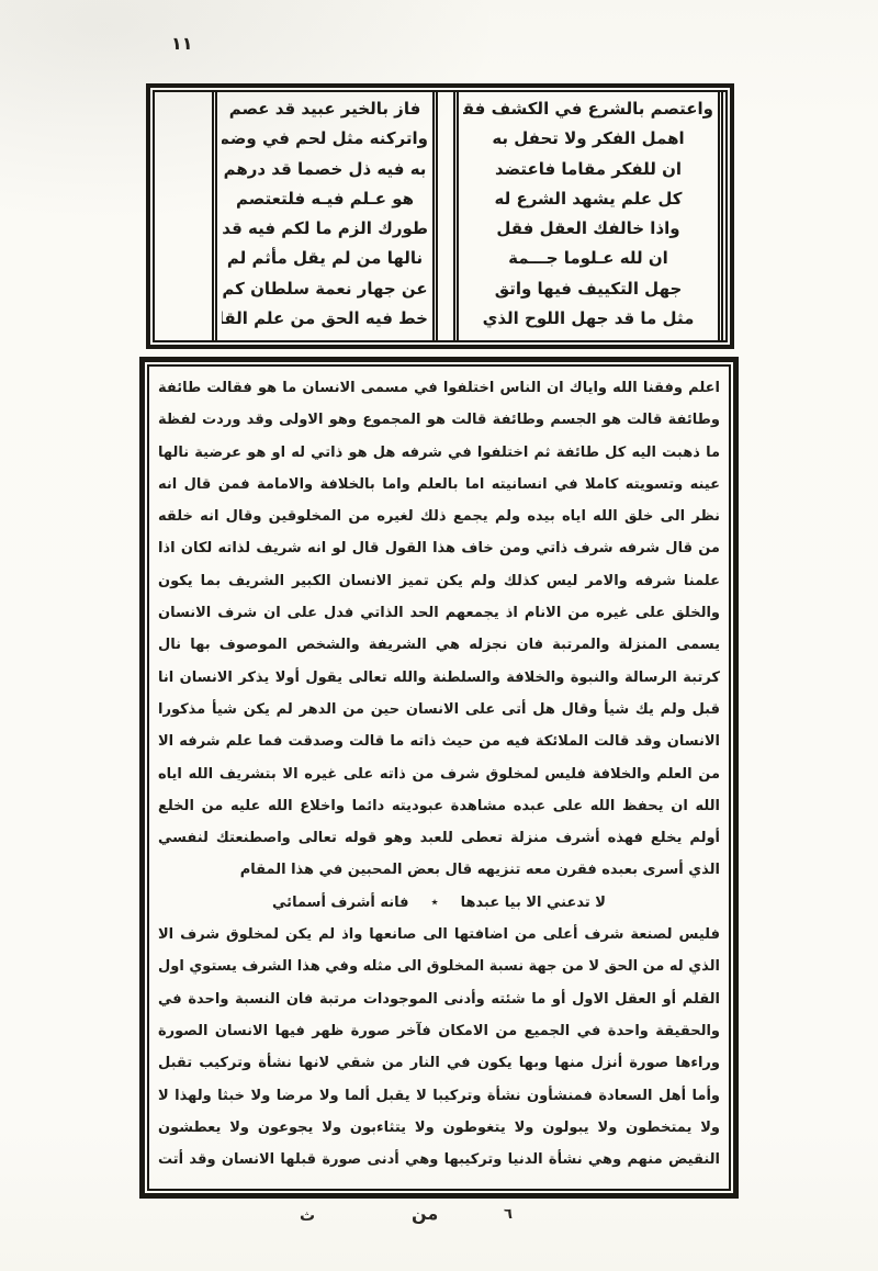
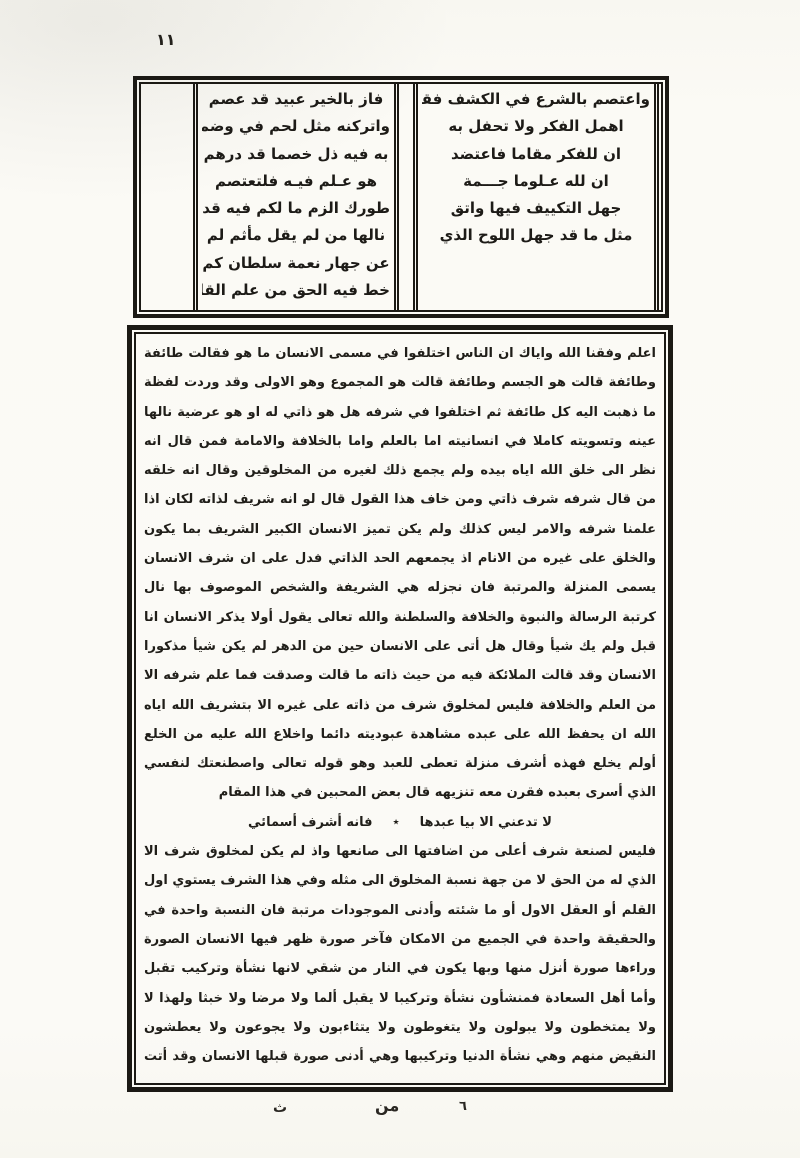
  ١١
  واعتصم بالشرع في الكشف فق
  اهمل الفكر ولا تحفل به
  ان للفكر مقاما فاعتضد
- كل علم يشهد الشرع له
- واذا خالفك العقل فقل
  ان لله عـلوما جـــمة
  جهل التكييف فيها واتق
  مثل ما قد جهل اللوح الذي
  فاز بالخير عبيد قد عصم
  واتركنه مثل لحم في وضم
  به فيه ذل خصما قد درهم
  هو عـلم فيـه فلتعتصم
  طورك الزم ما لكم فيه قد
  نالها من لم يقل مأثم لم
  عن جهار نعمة سلطان كم
  خط فيه الحق من علم القل
  اعلم وفقنا الله واياك ان الناس اختلفوا في مسمى الانسان ما هو فقالت طائفة
  وطائفة قالت هو الجسم وطائفة قالت هو المجموع وهو الاولى وقد وردت لفظة
  ما ذهبت اليه كل طائفة ثم اختلفوا في شرفه هل هو ذاتي له او هو عرضية نالها
  عينه وتسويته كاملا في انسانيته اما بالعلم واما بالخلافة والامامة فمن قال انه
  نظر الى خلق الله اياه بيده ولم يجمع ذلك لغيره من المخلوقين وقال انه خلقه
  من قال شرفه شرف ذاتي ومن خاف هذا القول قال لو انه شريف لذاته لكان اذا
  علمنا شرفه والامر ليس كذلك ولم يكن تميز الانسان الكبير الشريف بما يكون
  والخلق على غيره من الانام اذ يجمعهم الحد الذاتي فدل على ان شرف الانسان
  يسمى المنزلة والمرتبة فان نجزله هي الشريفة والشخص الموصوف بها نال
  كرتبة الرسالة والنبوة والخلافة والسلطنة والله تعالى يقول أولا يذكر الانسان انا
  قبل ولم يك شيأ وقال هل أتى على الانسان حين من الدهر لم يكن شيأ مذكورا
  الانسان وقد قالت الملائكة فيه من حيث ذاته ما قالت وصدقت فما علم شرفه الا
  من العلم والخلافة فليس لمخلوق شرف من ذاته على غيره الا بتشريف الله اياه
  الله ان يحفظ الله على عبده مشاهدة عبوديته دائما واخلاع الله عليه من الخلع
  أولم يخلع فهذه أشرف منزلة تعطى للعبد وهو قوله تعالى واصطنعتك لنفسي
  الذي أسرى بعبده فقرن معه تنزيهه قال بعض المحبين في هذا المقام
  لا تدعني الا بيا عبدها٭فانه أشرف أسمائي
  فليس لصنعة شرف أعلى من اضافتها الى صانعها واذ لم يكن لمخلوق شرف الا
  الذي له من الحق لا من جهة نسبة المخلوق الى مثله وفي هذا الشرف يستوي اول
  القلم أو العقل الاول أو ما شئته وأدنى الموجودات مرتبة فان النسبة واحدة في
  والحقيقة واحدة في الجميع من الامكان فآخر صورة ظهر فيها الانسان الصورة
  وراءها صورة أنزل منها وبها يكون في النار من شقي لانها نشأة وتركيب تقبل
  وأما أهل السعادة فمنشأون نشأة وتركيبا لا يقبل ألما ولا مرضا ولا خبثا ولهذا لا
  ولا يمتخطون ولا يبولون ولا يتغوطون ولا يتثاءبون ولا يجوعون ولا يعطشون
  النقيض منهم وهي نشأة الدنيا وتركيبها وهي أدنى صورة قبلها الانسان وقد أتت
  ث
  من
  ٦
